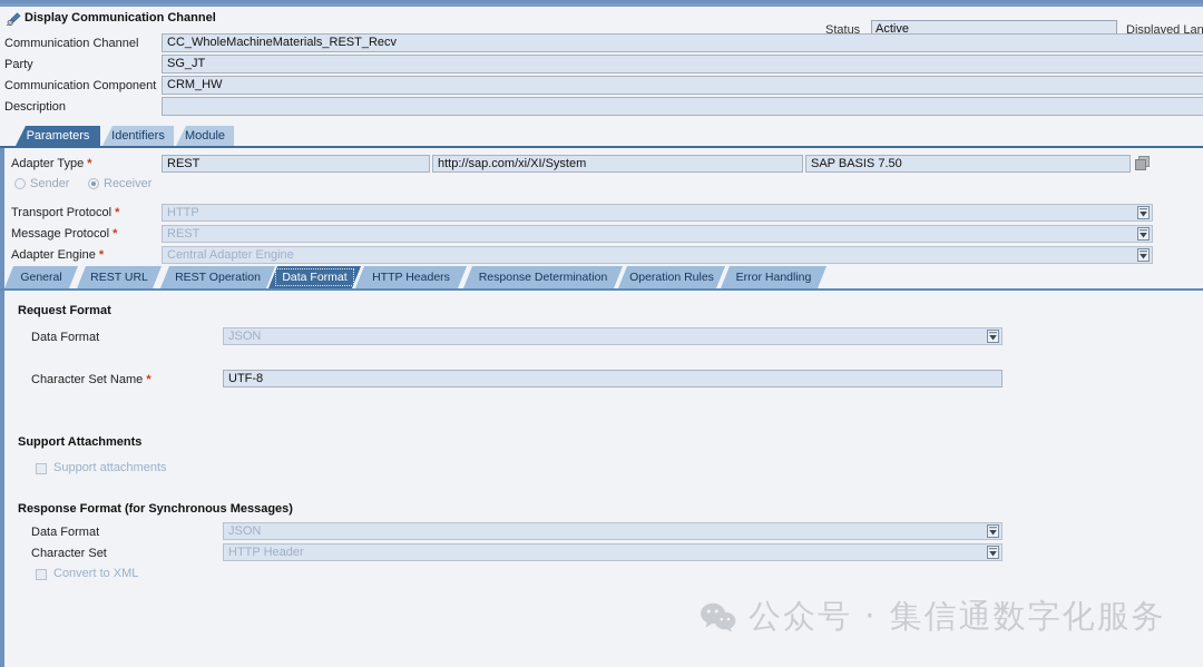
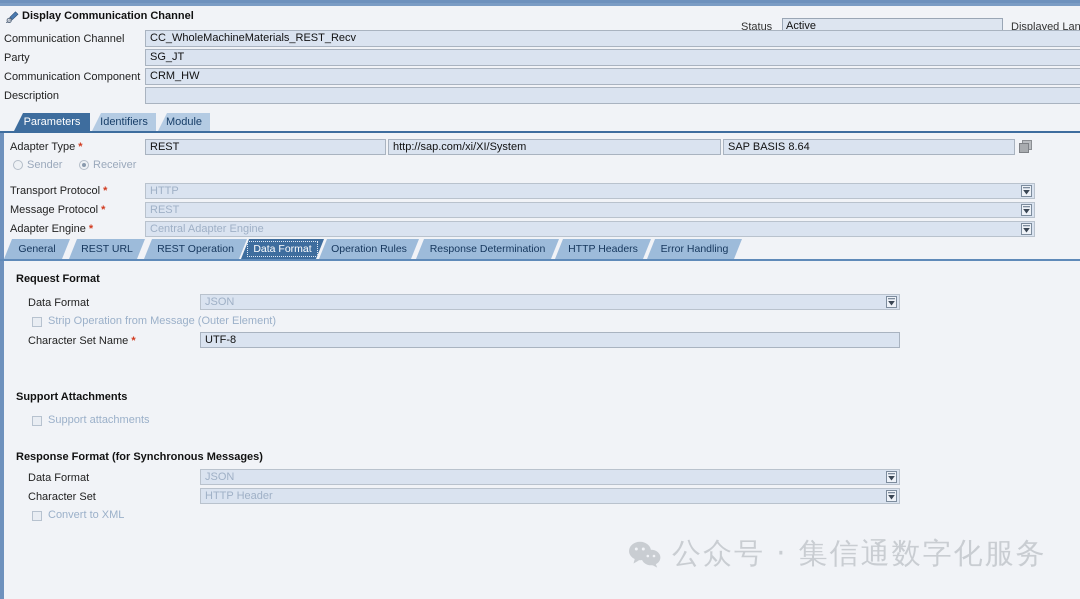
  Display Communication Channel
  Status
  Active
  Displayed Lan
  Communication Channel
  CC_WholeMachineMaterials_REST_Recv
  Party
  SG_JT
  Communication Component
  CRM_HW
  Description
  Parameters
  Identifiers
  Module
  Adapter Type *
  REST
  http://sap.com/xi/XI/System
- SAP BASIS 7.50
+ SAP BASIS 8.64
  Sender
  Receiver
  Transport Protocol *
  HTTP
  Message Protocol *
  REST
  Adapter Engine *
  Central Adapter Engine
  General
  REST URL
  REST Operation
  Data Format
- HTTP Headers
+ Operation Rules
  Response Determination
- Operation Rules
+ HTTP Headers
  Error Handling
  Request Format
  Data Format
  JSON
+ Strip Operation from Message (Outer Element)
  Character Set Name *
  UTF-8
  Support Attachments
  Support attachments
  Response Format (for Synchronous Messages)
  Data Format
  JSON
  Character Set
  HTTP Header
  Convert to XML
  公众号 · 集信通数字化服务
